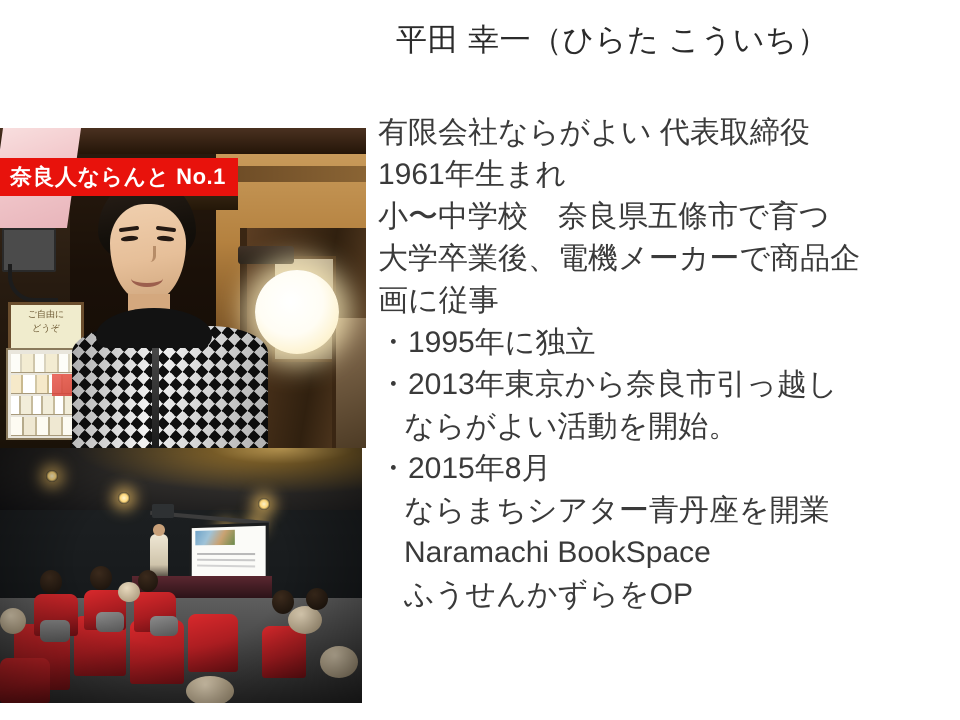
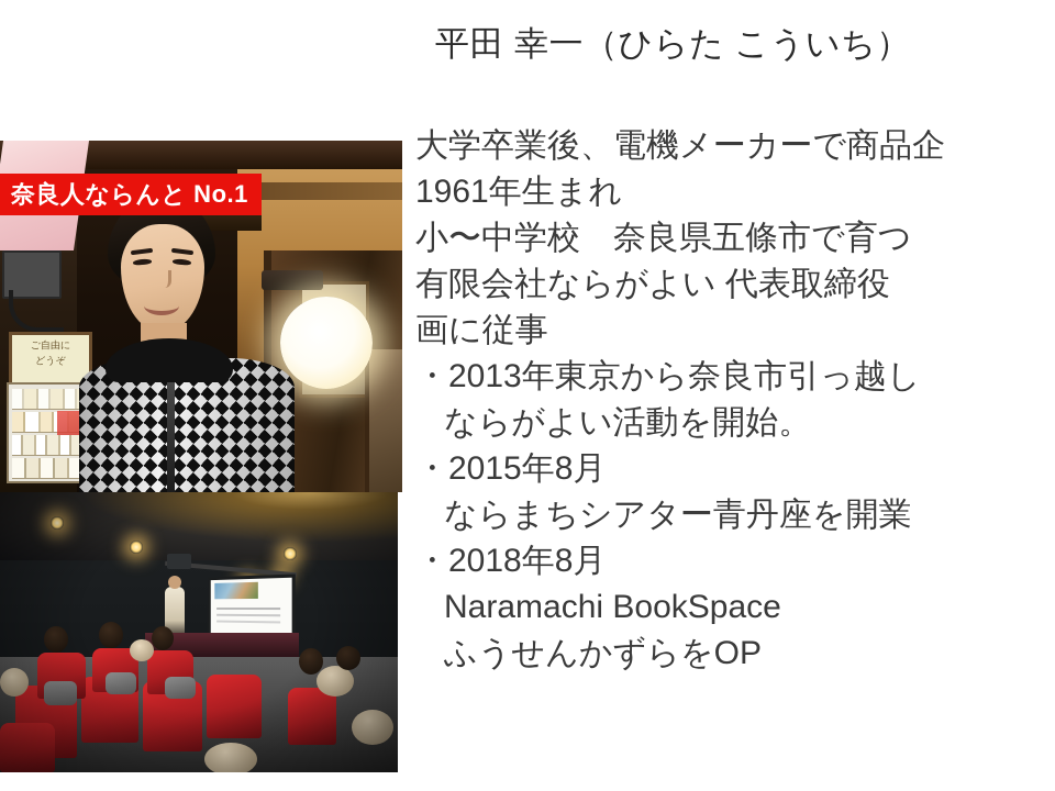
  ご自由に
  どうぞ
  奈良人ならんと No.1
  平田 幸一（ひらた こういち）
- 有限会社ならがよい 代表取締役
+ 大学卒業後、電機メーカーで商品企
  1961年生まれ
  小〜中学校 奈良県五條市で育つ
- 大学卒業後、電機メーカーで商品企
+ 有限会社ならがよい 代表取締役
  画に従事
- ・1995年に独立
  ・2013年東京から奈良市引っ越し
  ならがよい活動を開始。
  ・2015年8月
  ならまちシアター青丹座を開業
+ ・2018年8月
  Naramachi BookSpace
  ふうせんかずらをOP
